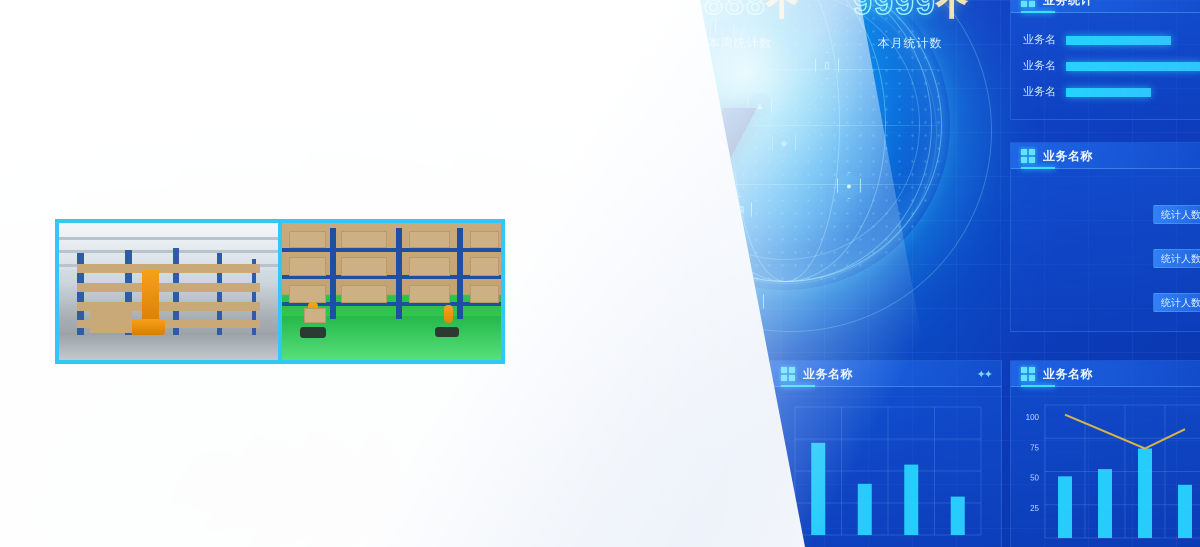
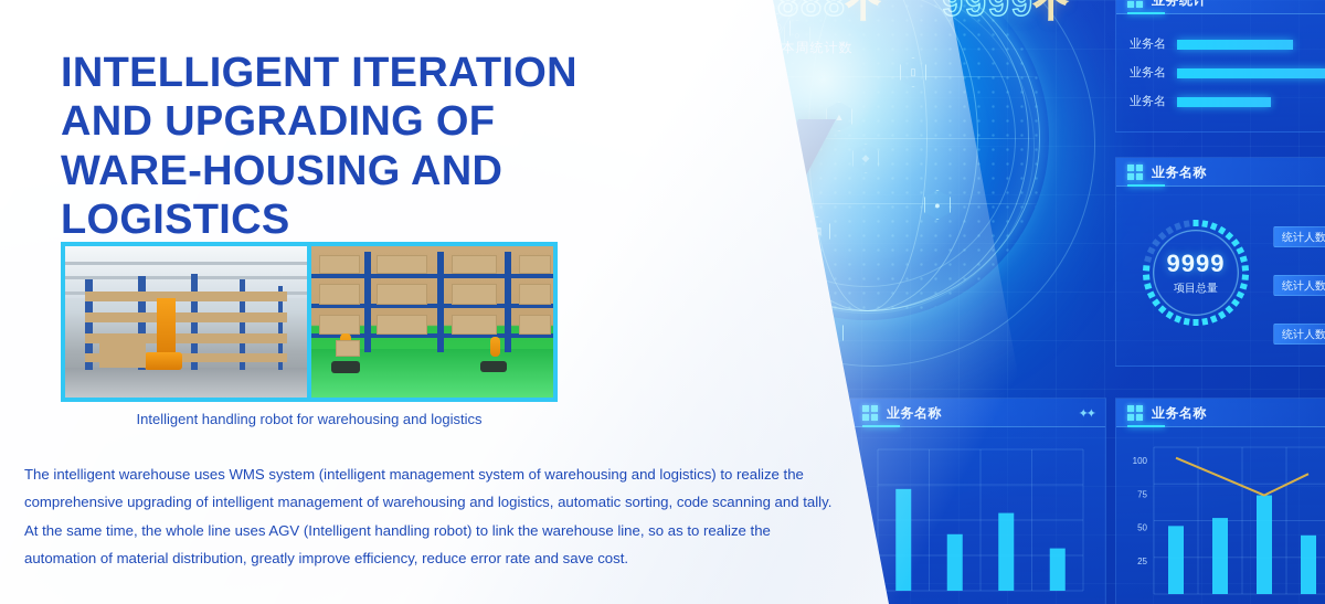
  9999个
- 本月统计数
  业务名
  业务名
  业务名
  业务名称
+ 9999
+ 项目总量
  统计人数
  统计人数
  统计人数
  ✦✦
  业务名称
  25
  50
  75
  100
+ INTELLIGENT ITERATION AND UPGRADING OF WARE-HOUSING AND LOGISTICS
+ Intelligent handling robot for warehousing and logistics
+ The intelligent warehouse uses WMS system (intelligent management system of warehousing and logistics) to realize the comprehensive upgrading of intelligent management of warehousing and logistics, automatic sorting, code scanning and tally. At the same time, the whole line uses AGV (Intelligent handling robot) to link the warehouse line, so as to realize the automation of material distribution, greatly improve efficiency, reduce error rate and save cost.
